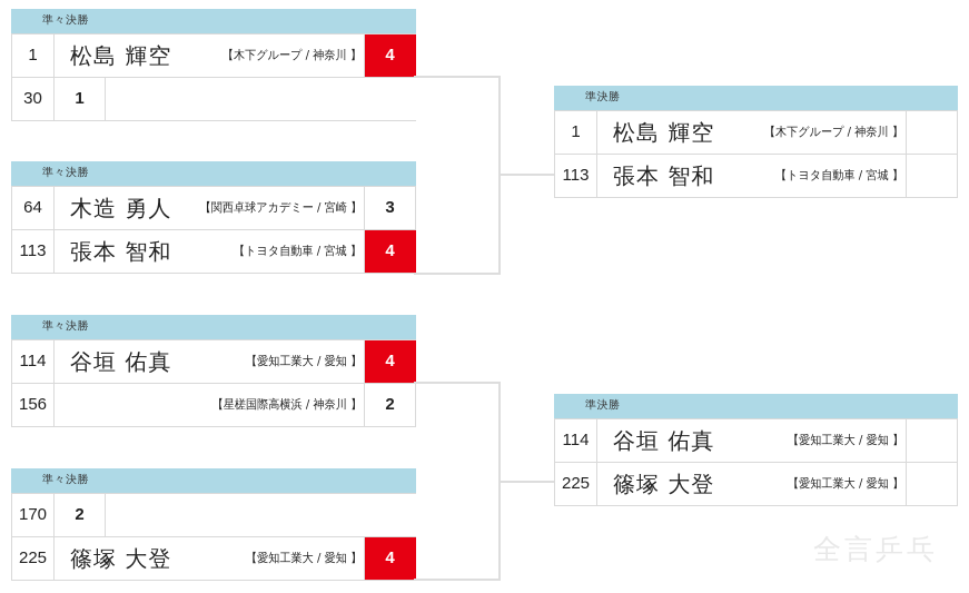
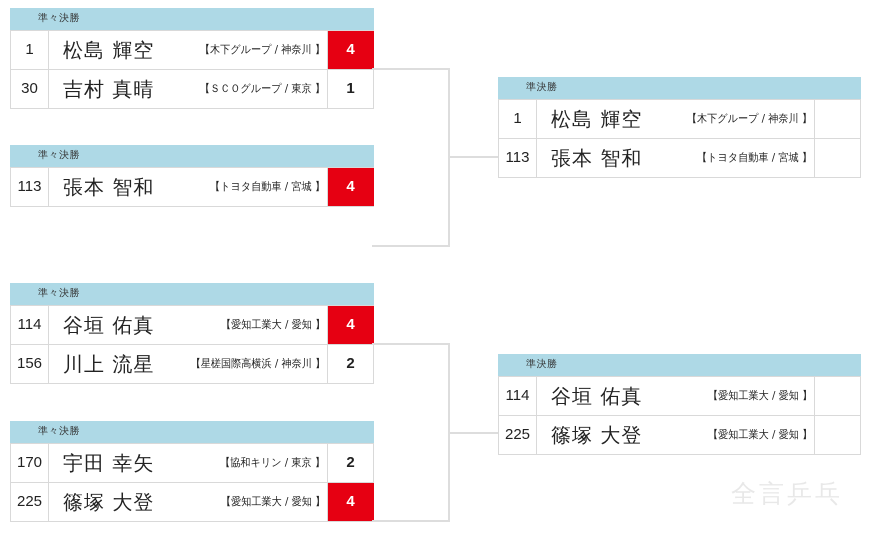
  準々決勝
  1
  松島 輝空
  【木下グループ / 神奈川 】
  4
  30
+ 吉村 真晴
+ 【ＳＣＯグループ / 東京 】
  1
  準々決勝
- 64
- 木造 勇人
- 【関西卓球アカデミー / 宮崎 】
- 3
  113
  張本 智和
  【トヨタ自動車 / 宮城 】
  4
  準々決勝
  114
  谷垣 佑真
  【愛知工業大 / 愛知 】
  4
  156
+ 川上 流星
  【星槎国際高横浜 / 神奈川 】
  2
  準々決勝
  170
+ 宇田 幸矢
+ 【協和キリン / 東京 】
  2
  225
  篠塚 大登
  【愛知工業大 / 愛知 】
  4
  準決勝
  1
  松島 輝空
  【木下グループ / 神奈川 】
  113
  張本 智和
  【トヨタ自動車 / 宮城 】
  準決勝
  114
  谷垣 佑真
  【愛知工業大 / 愛知 】
  225
  篠塚 大登
  【愛知工業大 / 愛知 】
